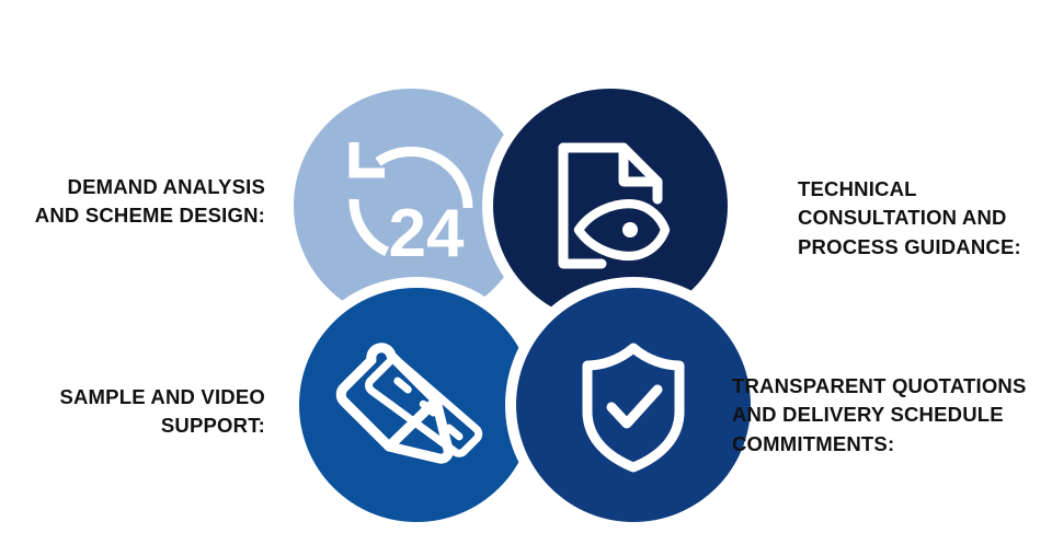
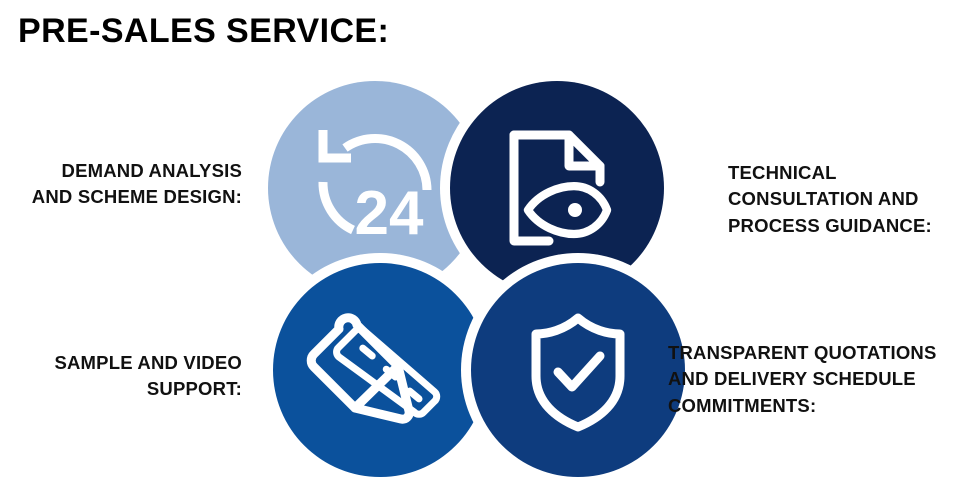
+ PRE-SALES SERVICE:
  24
  DEMAND ANALYSIS
  AND SCHEME DESIGN:
  TECHNICAL
  CONSULTATION AND
  PROCESS GUIDANCE:
  SAMPLE AND VIDEO
  SUPPORT:
  TRANSPARENT QUOTATIONS
  AND DELIVERY SCHEDULE
  COMMITMENTS:
